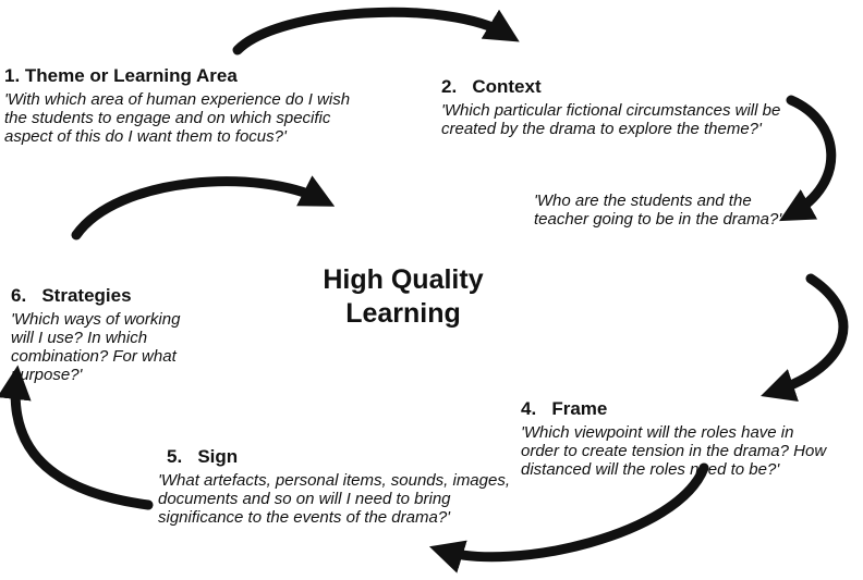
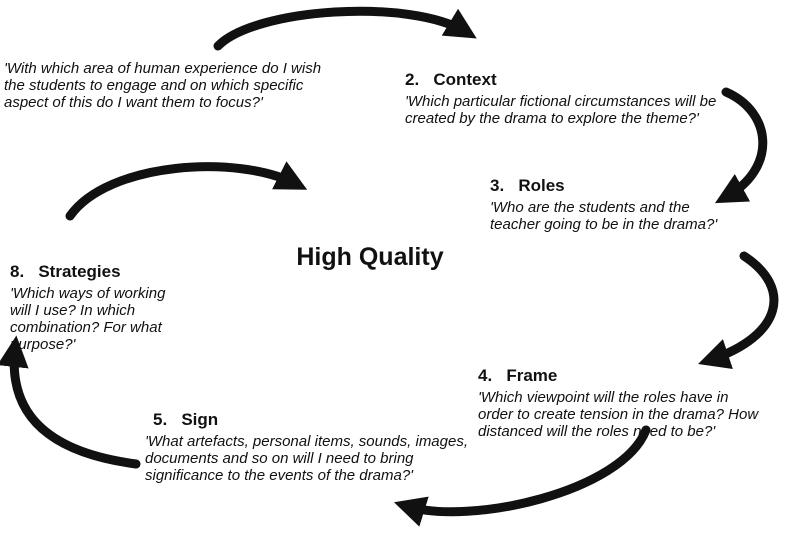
  High Quality
- Learning
- 1. Theme or Learning Area
  'With which area of human experience do I wish the students to engage and on which specific aspect of this do I want them to focus?'
  2. Context
  'Which particular fictional circumstances will be created by the drama to explore the theme?'
+ 3. Roles
  'Who are the students and the teacher going to be in the drama?'
  4. Frame
  'Which viewpoint will the roles have in order to create tension in the drama? How distanced will the roles need to be?'
  5. Sign
  'What artefacts, personal items, sounds, images, documents and so on will I need to bring significance to the events of the drama?'
- 6. Strategies
+ 8. Strategies
  'Which ways of working will I use? In which combination? For what purpose?'
